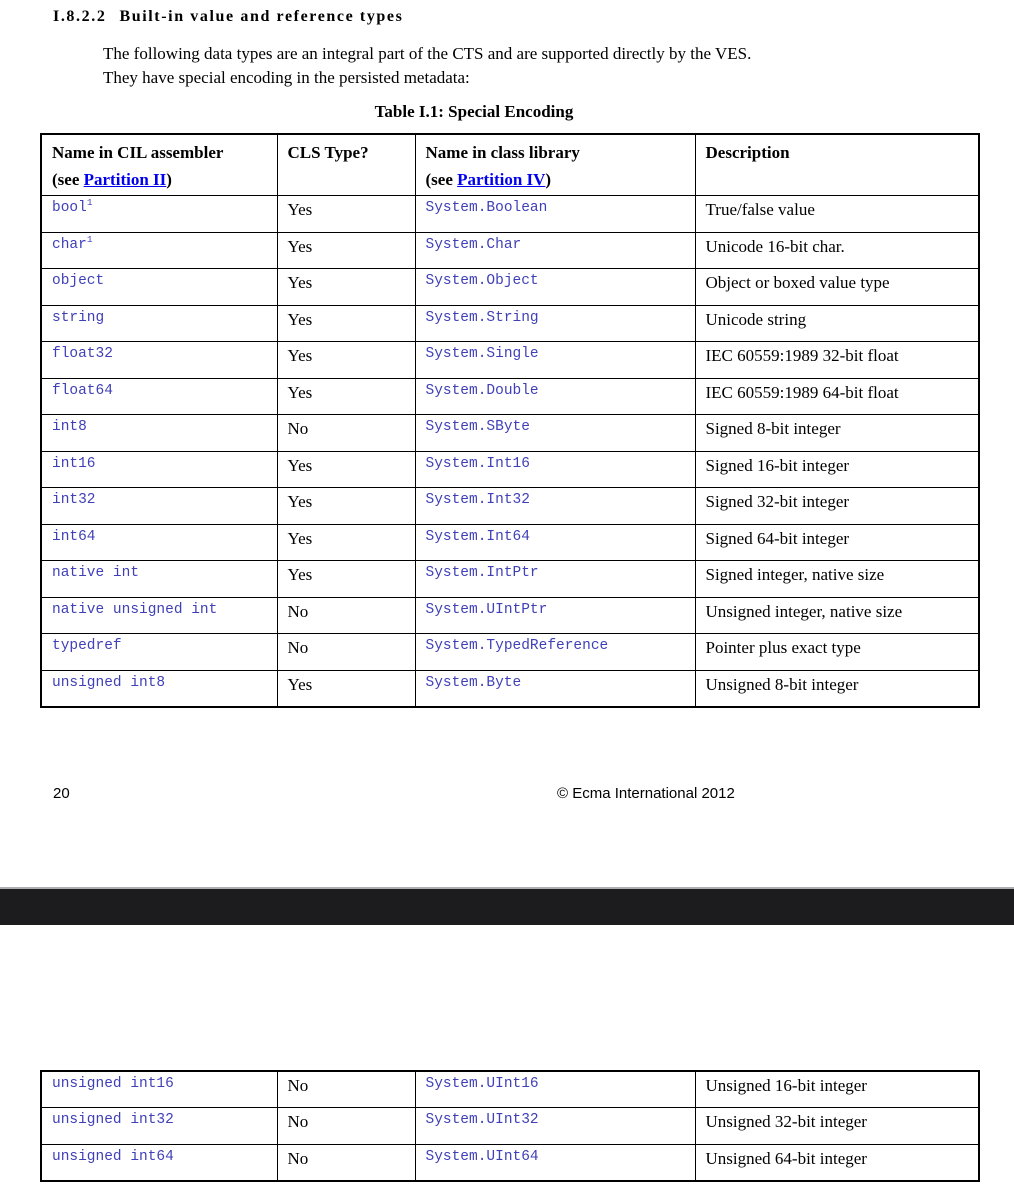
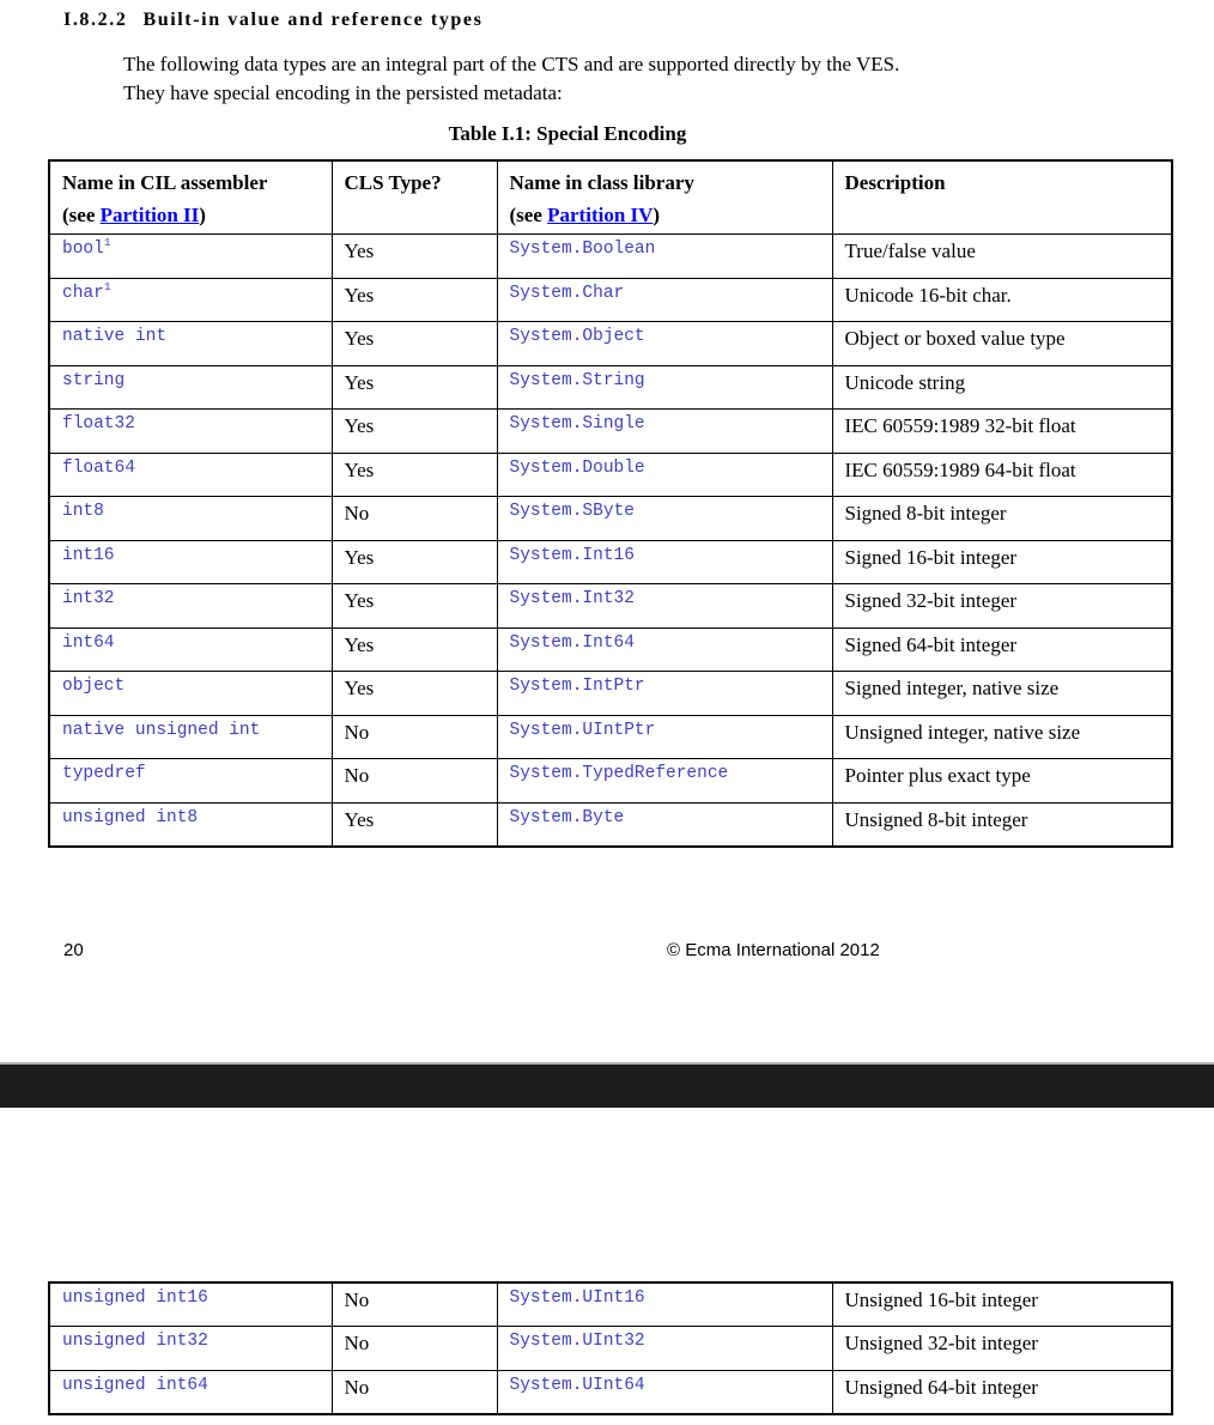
  I.8.2.2 Built-in value and reference types
  The following data types are an integral part of the CTS and are supported directly by the VES.
  They have special encoding in the persisted metadata:
  Table I.1: Special Encoding
  Name in CIL assembler (see Partition II)	CLS Type?	Name in class library (see Partition IV)	Description
  bool1	Yes	System.Boolean	True/false value
  char1	Yes	System.Char	Unicode 16-bit char.
- object	Yes	System.Object	Object or boxed value type
+ native int	Yes	System.Object	Object or boxed value type
  string	Yes	System.String	Unicode string
  float32	Yes	System.Single	IEC 60559:1989 32-bit float
  float64	Yes	System.Double	IEC 60559:1989 64-bit float
  int8	No	System.SByte	Signed 8-bit integer
  int16	Yes	System.Int16	Signed 16-bit integer
  int32	Yes	System.Int32	Signed 32-bit integer
  int64	Yes	System.Int64	Signed 64-bit integer
- native int	Yes	System.IntPtr	Signed integer, native size
+ object	Yes	System.IntPtr	Signed integer, native size
  native unsigned int	No	System.UIntPtr	Unsigned integer, native size
  typedref	No	System.TypedReference	Pointer plus exact type
  unsigned int8	Yes	System.Byte	Unsigned 8-bit integer
  20
  © Ecma International 2012
  unsigned int16	No	System.UInt16	Unsigned 16-bit integer
  unsigned int32	No	System.UInt32	Unsigned 32-bit integer
  unsigned int64	No	System.UInt64	Unsigned 64-bit integer
